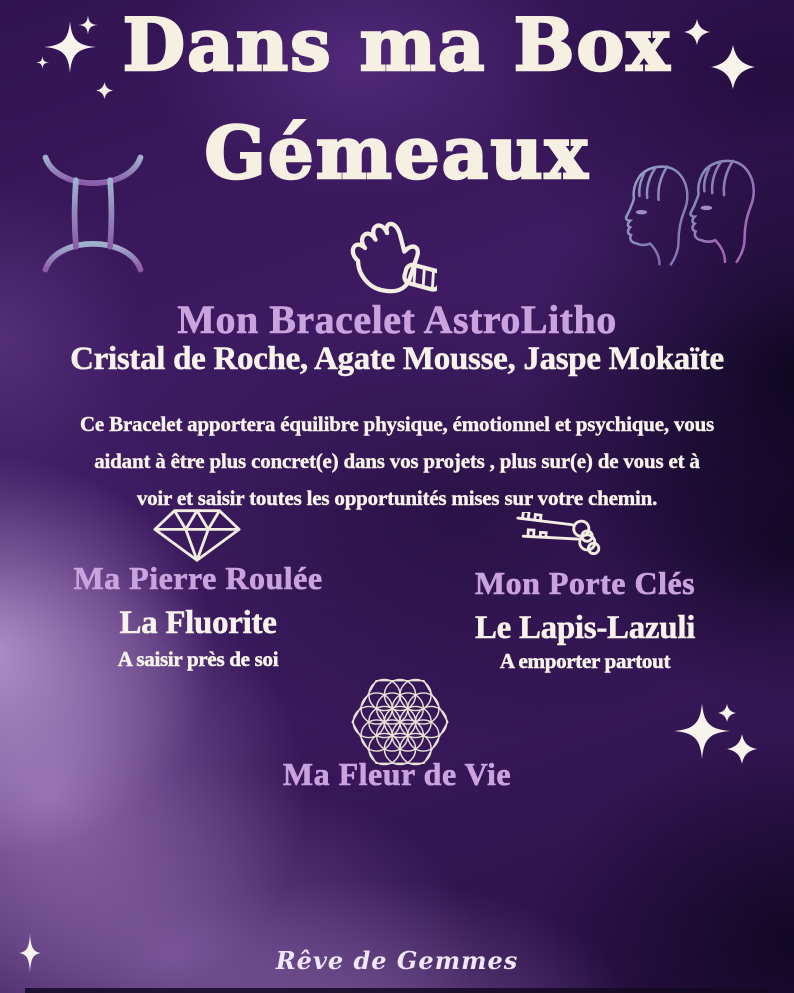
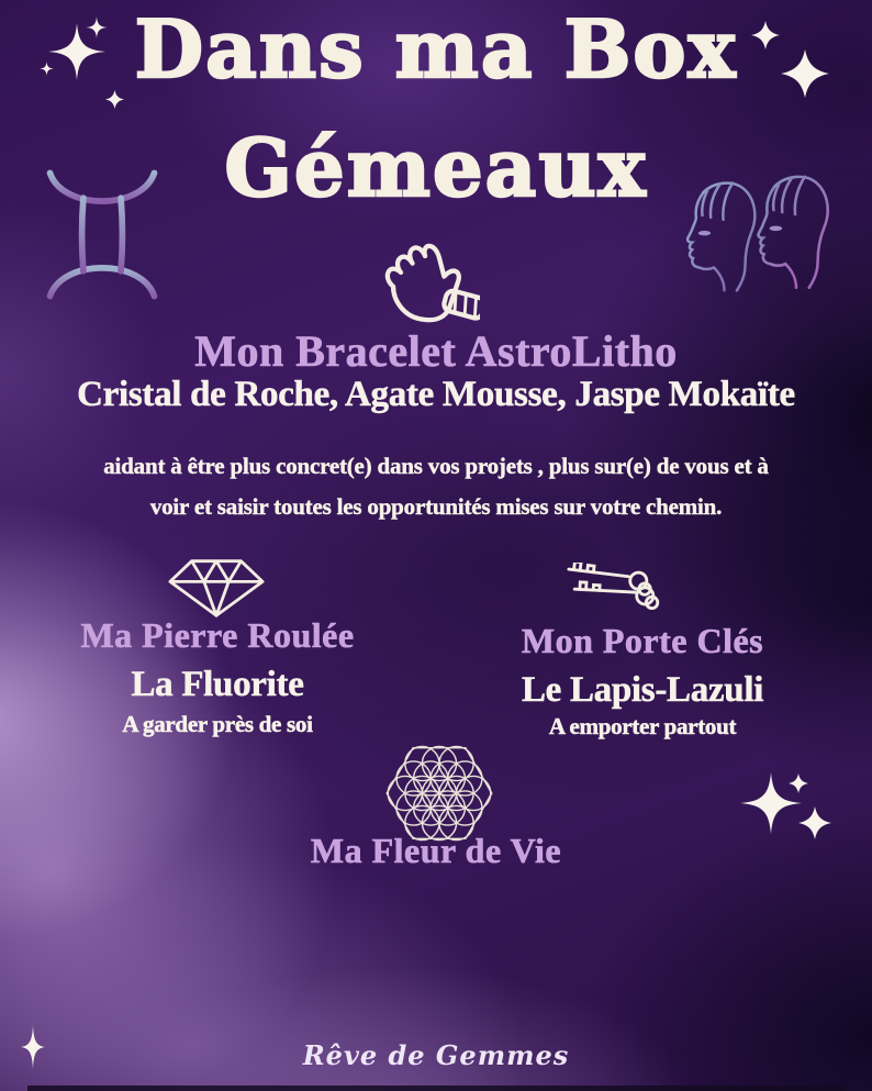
  Dans ma Box
  Gémeaux
  Mon Bracelet AstroLitho
  Cristal de Roche, Agate Mousse, Jaspe Mokaïte
- Ce Bracelet apportera équilibre physique, émotionnel et psychique, vous
  aidant à être plus concret(e) dans vos projets , plus sur(e) de vous et à
  voir et saisir toutes les opportunités mises sur votre chemin.
  Ma Pierre Roulée
  La Fluorite
- A saisir près de soi
+ A garder près de soi
  Mon Porte Clés
  Le Lapis-Lazuli
  A emporter partout
  Ma Fleur de Vie
  Rêve de Gemmes
